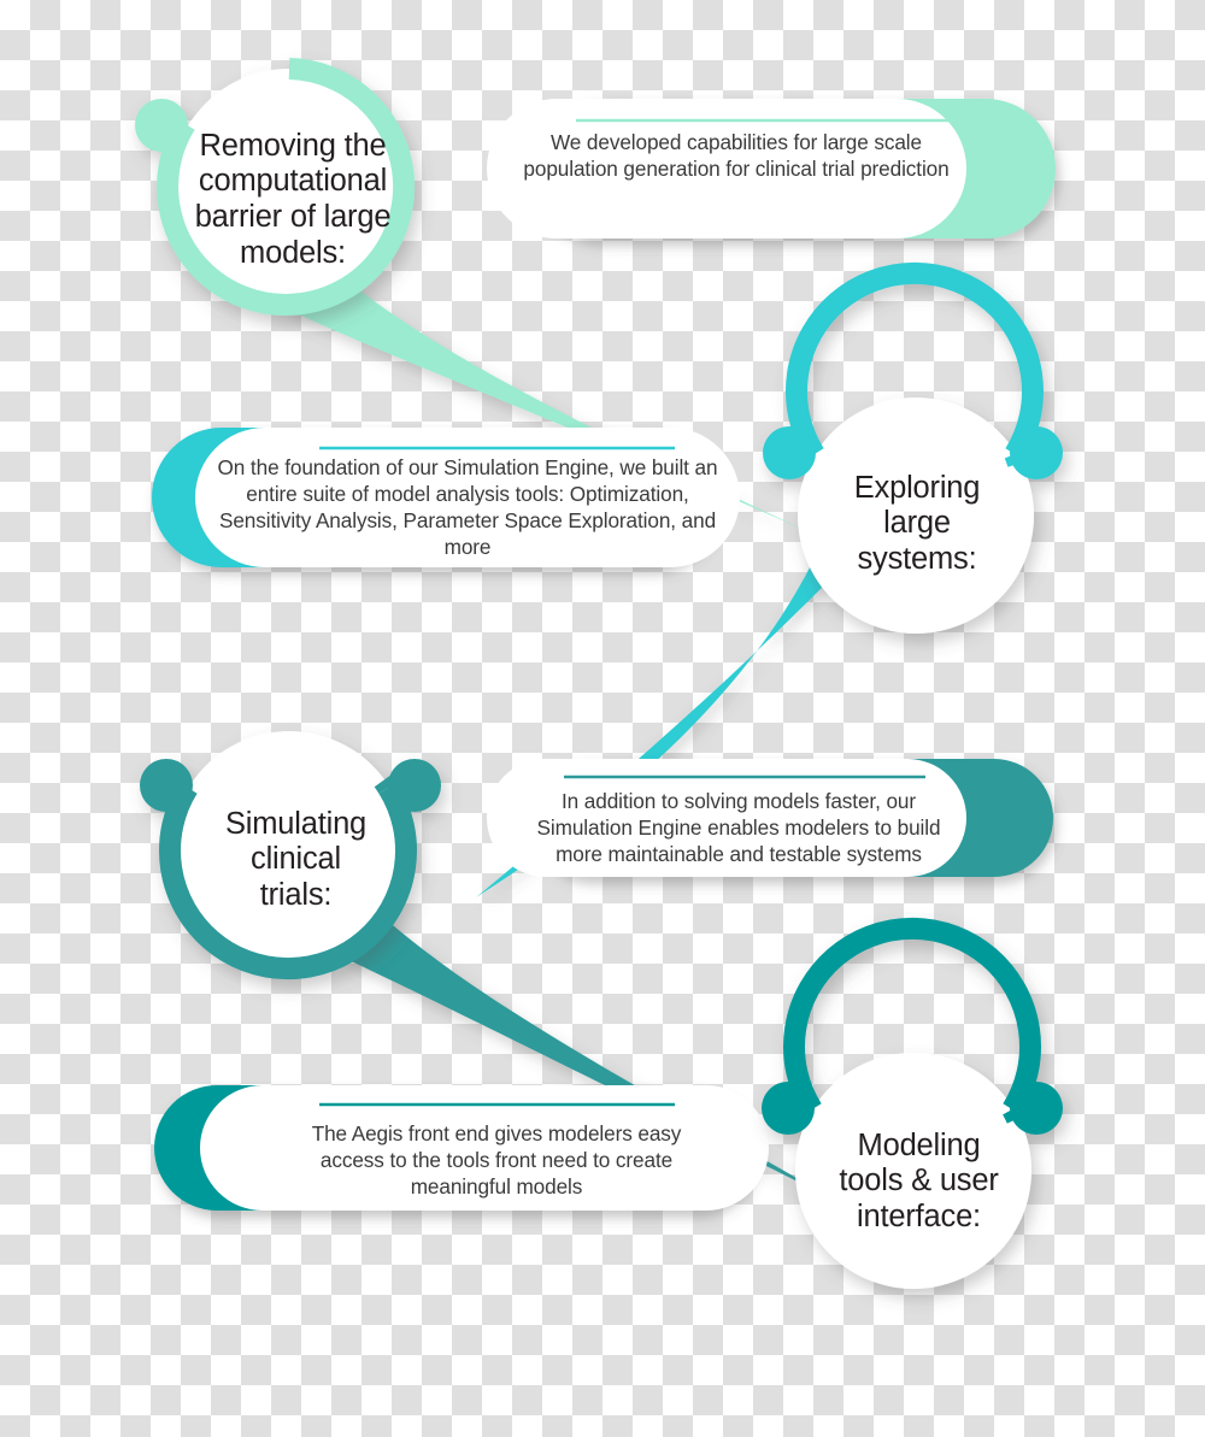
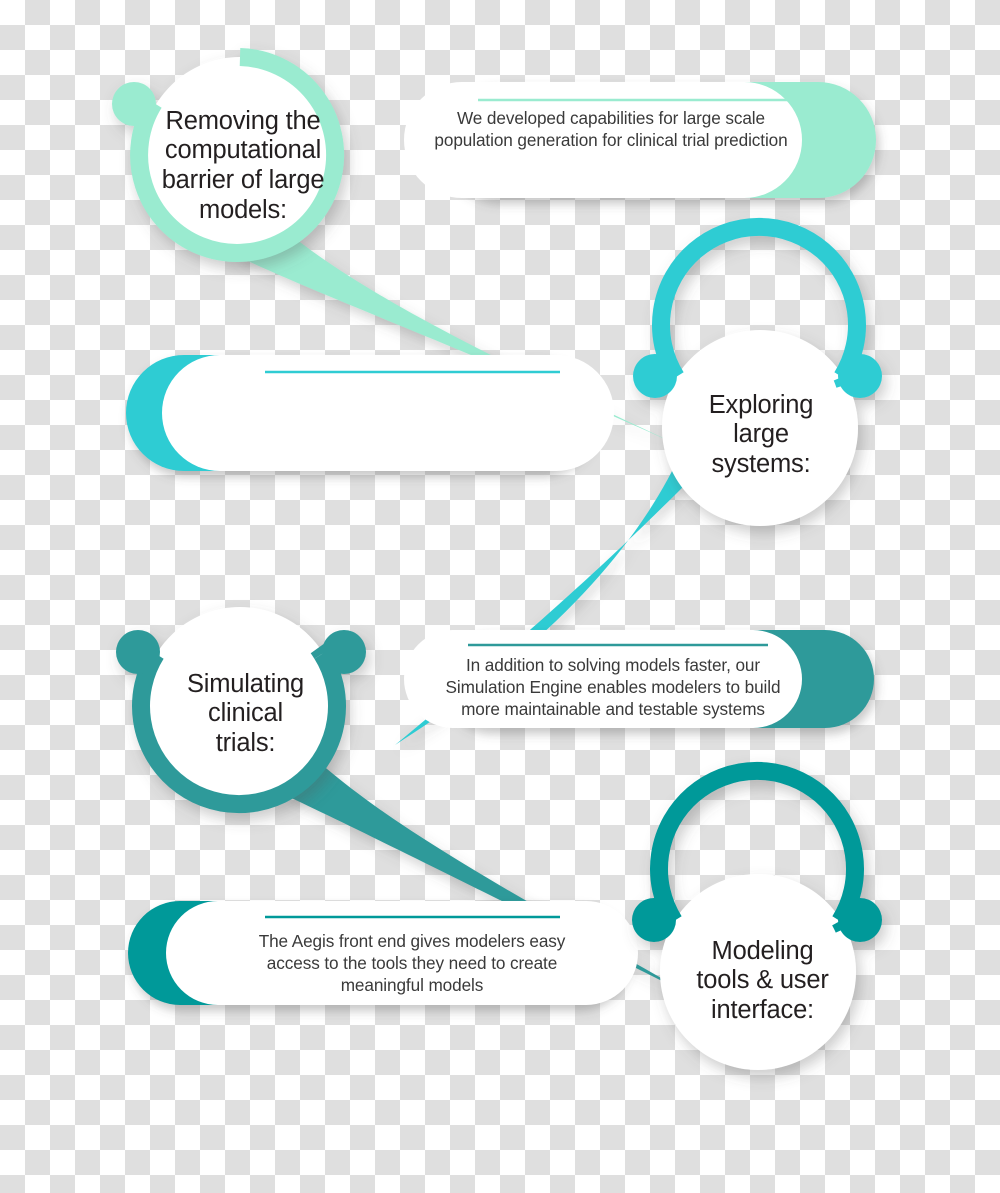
  Removing the
  computational
  barrier of large
  models:
  We developed capabilities for large scale population generation for clinical trial prediction
  Exploring
  large
  systems:
- On the foundation of our Simulation Engine, we built an entire suite of model analysis tools: Optimization, Sensitivity Analysis, Parameter Space Exploration, and more
  Simulating
  clinical
  trials:
  In addition to solving models faster, our Simulation Engine enables modelers to build more maintainable and testable systems
  Modeling
  tools & user
  interface:
- The Aegis front end gives modelers easy access to the tools front need to create meaningful models
+ The Aegis front end gives modelers easy access to the tools they need to create meaningful models
